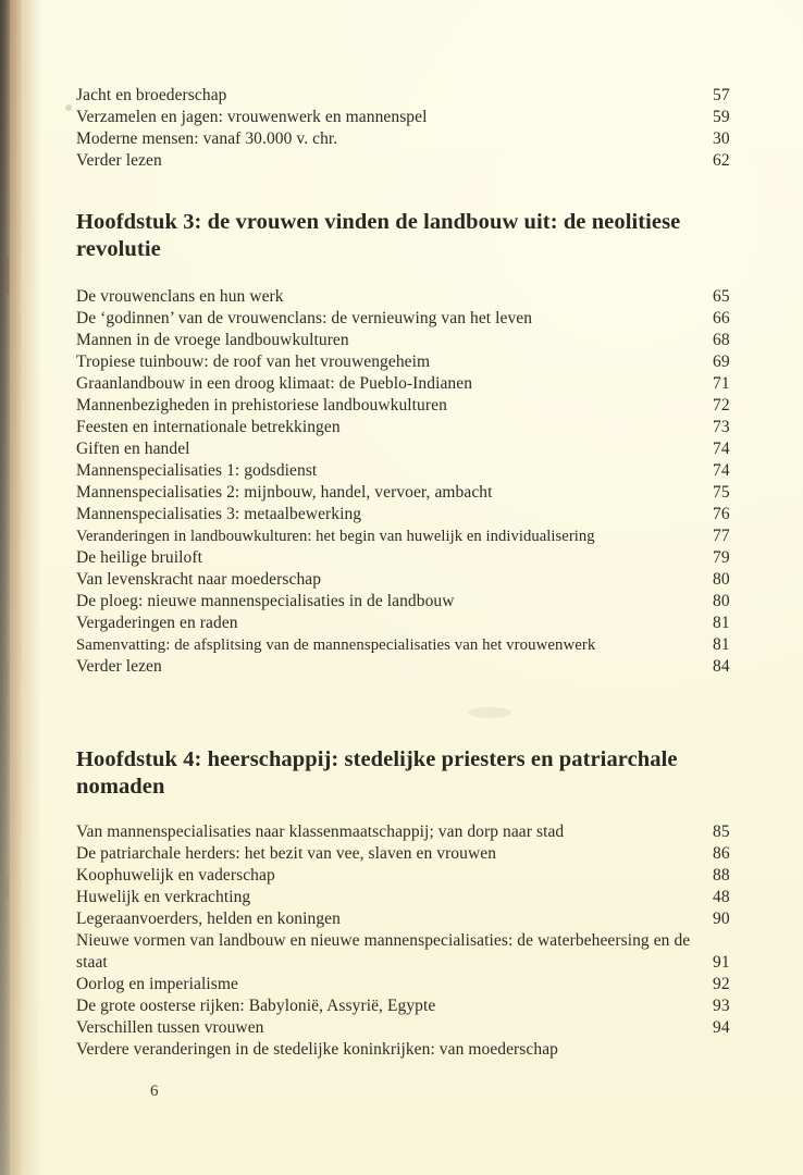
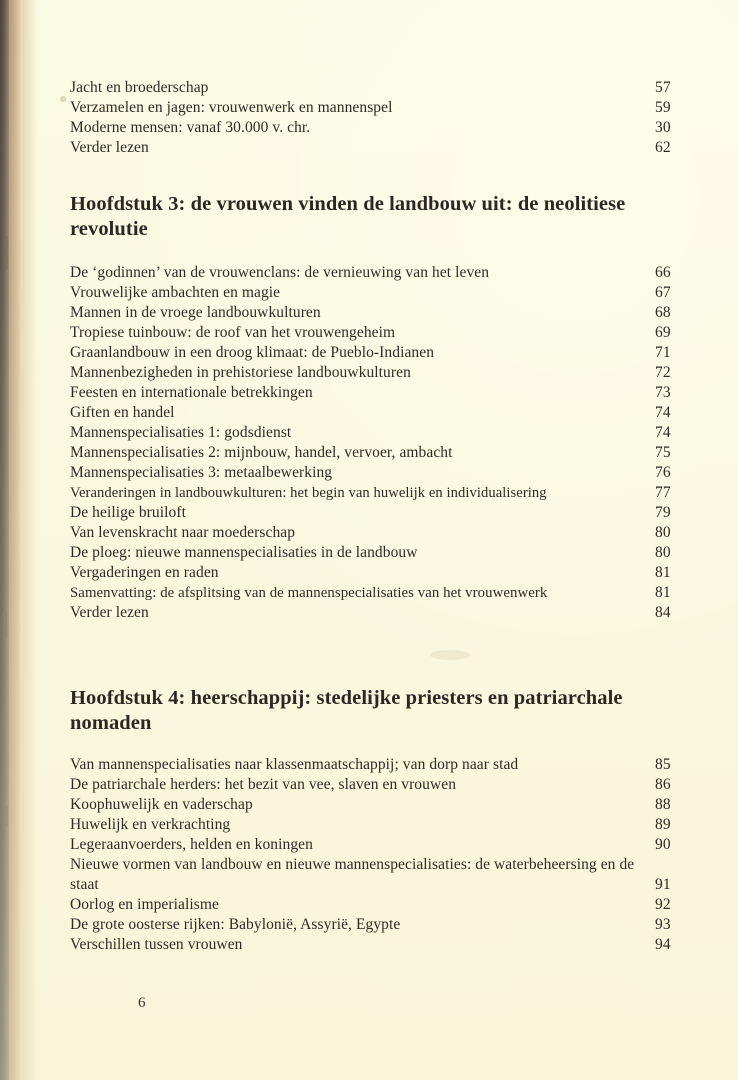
  Jacht en broederschap
  57
  Verzamelen en jagen: vrouwenwerk en mannenspel
  59
  Moderne mensen: vanaf 30.000 v. chr.
  30
  Verder lezen
  62
  Hoofdstuk 3: de vrouwen vinden de landbouw uit: de neolitiese revolutie
- De vrouwenclans en hun werk
- 65
  De ‘godinnen’ van de vrouwenclans: de vernieuwing van het leven
  66
+ Vrouwelijke ambachten en magie
+ 67
  Mannen in de vroege landbouwkulturen
  68
  Tropiese tuinbouw: de roof van het vrouwengeheim
  69
  Graanlandbouw in een droog klimaat: de Pueblo-Indianen
  71
  Mannenbezigheden in prehistoriese landbouwkulturen
  72
  Feesten en internationale betrekkingen
  73
  Giften en handel
  74
  Mannenspecialisaties 1: godsdienst
  74
  Mannenspecialisaties 2: mijnbouw, handel, vervoer, ambacht
  75
  Mannenspecialisaties 3: metaalbewerking
  76
  Veranderingen in landbouwkulturen: het begin van huwelijk en individualisering
  77
  De heilige bruiloft
  79
  Van levenskracht naar moederschap
  80
  De ploeg: nieuwe mannenspecialisaties in de landbouw
  80
  Vergaderingen en raden
  81
  Samenvatting: de afsplitsing van de mannenspecialisaties van het vrouwenwerk
  81
  Verder lezen
  84
  Hoofdstuk 4: heerschappij: stedelijke priesters en patriarchale nomaden
  Van mannenspecialisaties naar klassenmaatschappij; van dorp naar stad
  85
  De patriarchale herders: het bezit van vee, slaven en vrouwen
  86
  Koophuwelijk en vaderschap
  88
  Huwelijk en verkrachting
- 48
+ 89
  Legeraanvoerders, helden en koningen
  90
  Nieuwe vormen van landbouw en nieuwe mannenspecialisaties: de waterbeheersing en de staat
  91
  Oorlog en imperialisme
  92
  De grote oosterse rijken: Babylonië, Assyrië, Egypte
  93
  Verschillen tussen vrouwen
  94
- Verdere veranderingen in de stedelijke koninkrijken: van moederschap
  6
